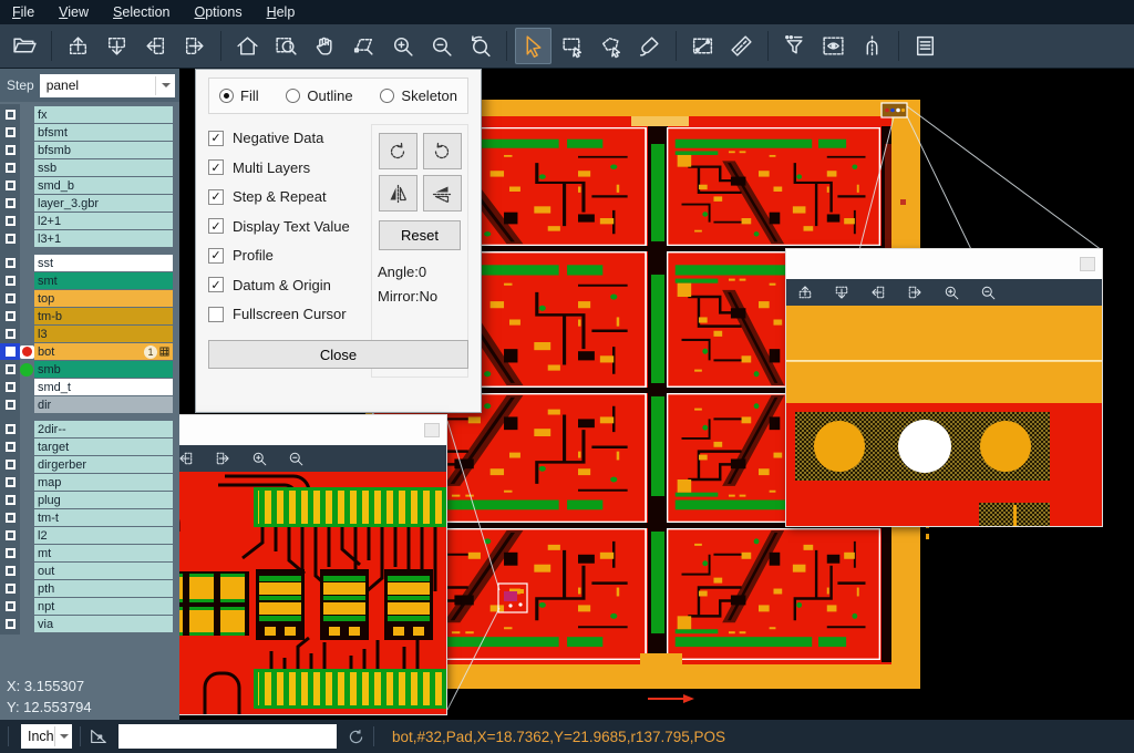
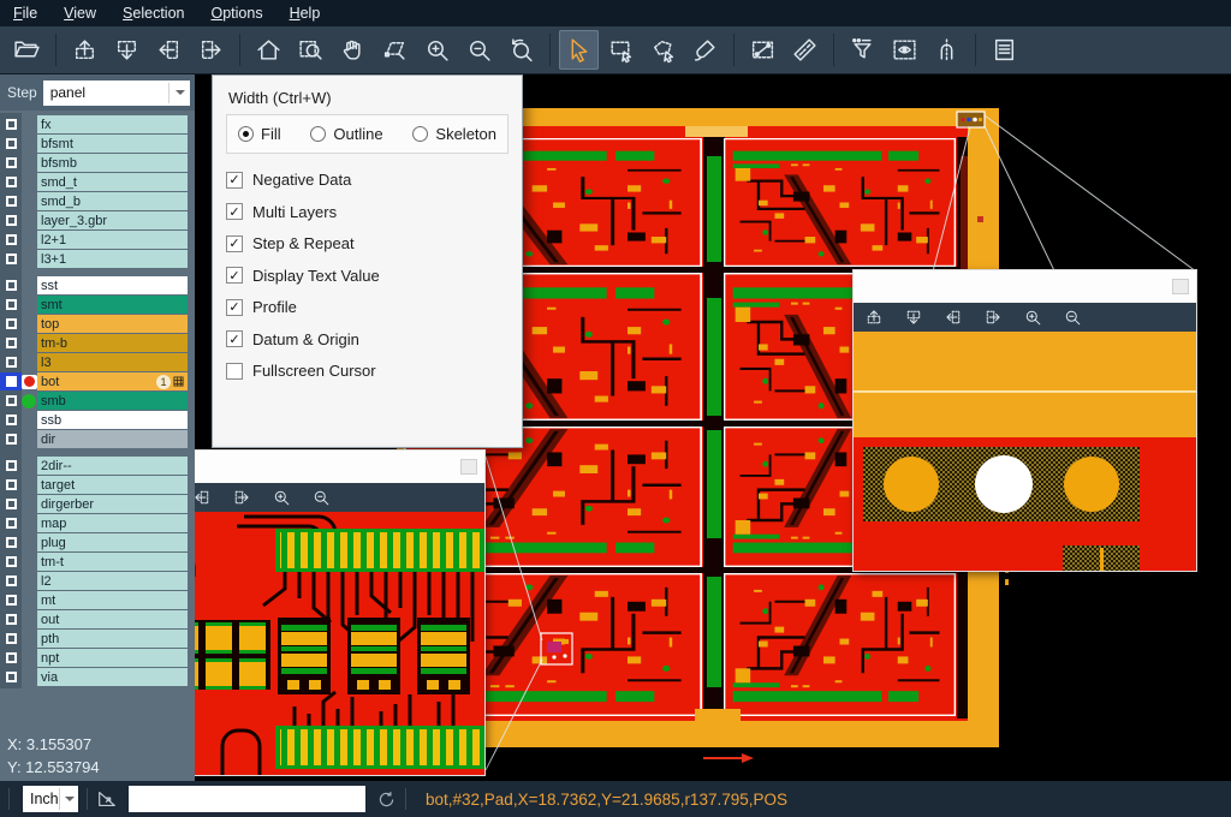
  File
  View
  Selection
  Options
  Help
  Step
  panel
  fx
  bfsmt
  bfsmb
- ssb
+ smd_t
  smd_b
  layer_3.gbr
  l2+1
  l3+1
  sst
  smt
  top
  tm-b
  l3
  bot
  1
  smb
- smd_t
+ ssb
  dir
  2dir--
  target
  dirgerber
  map
  plug
  tm-t
  l2
  mt
  out
  pth
  npt
  via
  X: 3.155307
  Y: 12.553794
+ Width (Ctrl+W)
  Fill
  Outline
  Skeleton
  ✓
  Negative Data
  ✓
  Multi Layers
  ✓
  Step & Repeat
  ✓
  Display Text Value
  ✓
  Profile
  ✓
  Datum & Origin
  Fullscreen Cursor
- Reset
- Angle:0
- Mirror:No
- Close
  Inch
  bot,#32,Pad,X=18.7362,Y=21.9685,r137.795,POS
